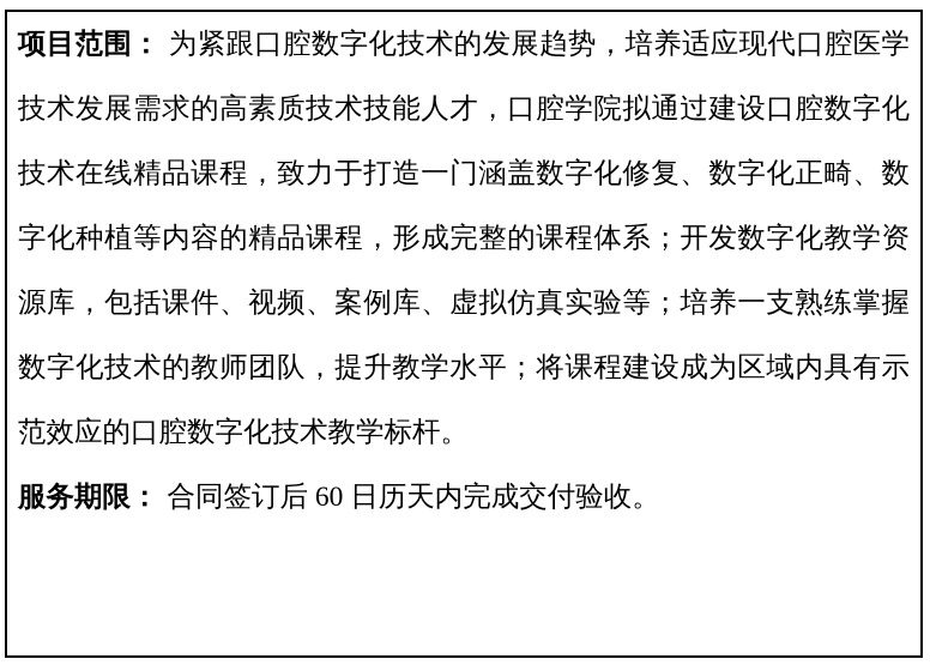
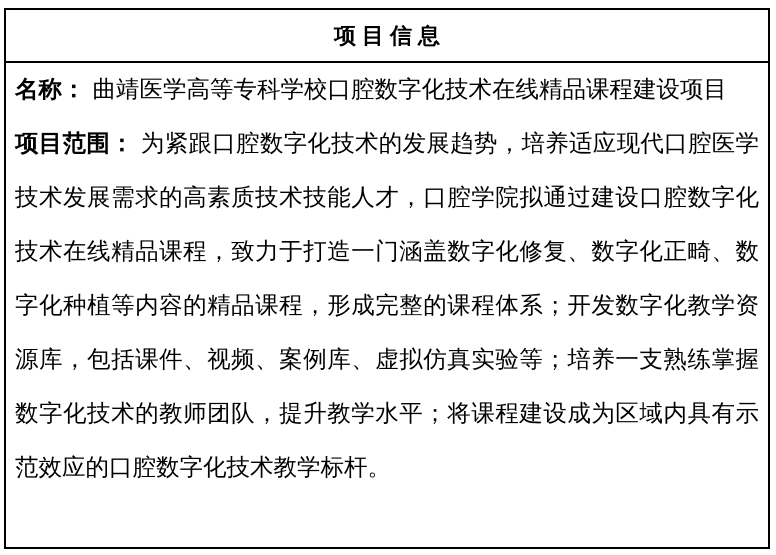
+ 项目信息
+ 名称： 曲靖医学高等专科学校口腔数字化技术在线精品课程建设项目
  项目范围： 为紧跟口腔数字化技术的发展趋势，培养适应现代口腔医学技术发展需求的高素质技术技能人才，口腔学院拟通过建设口腔数字化技术在线精品课程，致力于打造一门涵盖数字化修复、数字化正畸、数字化种植等内容的精品课程，形成完整的课程体系；开发数字化教学资源库，包括课件、视频、案例库、虚拟仿真实验等；培养一支熟练掌握数字化技术的教师团队，提升教学水平；将课程建设成为区域内具有示范效应的口腔数字化技术教学标杆。
- 服务期限： 合同签订后 60 日历天内完成交付验收。
